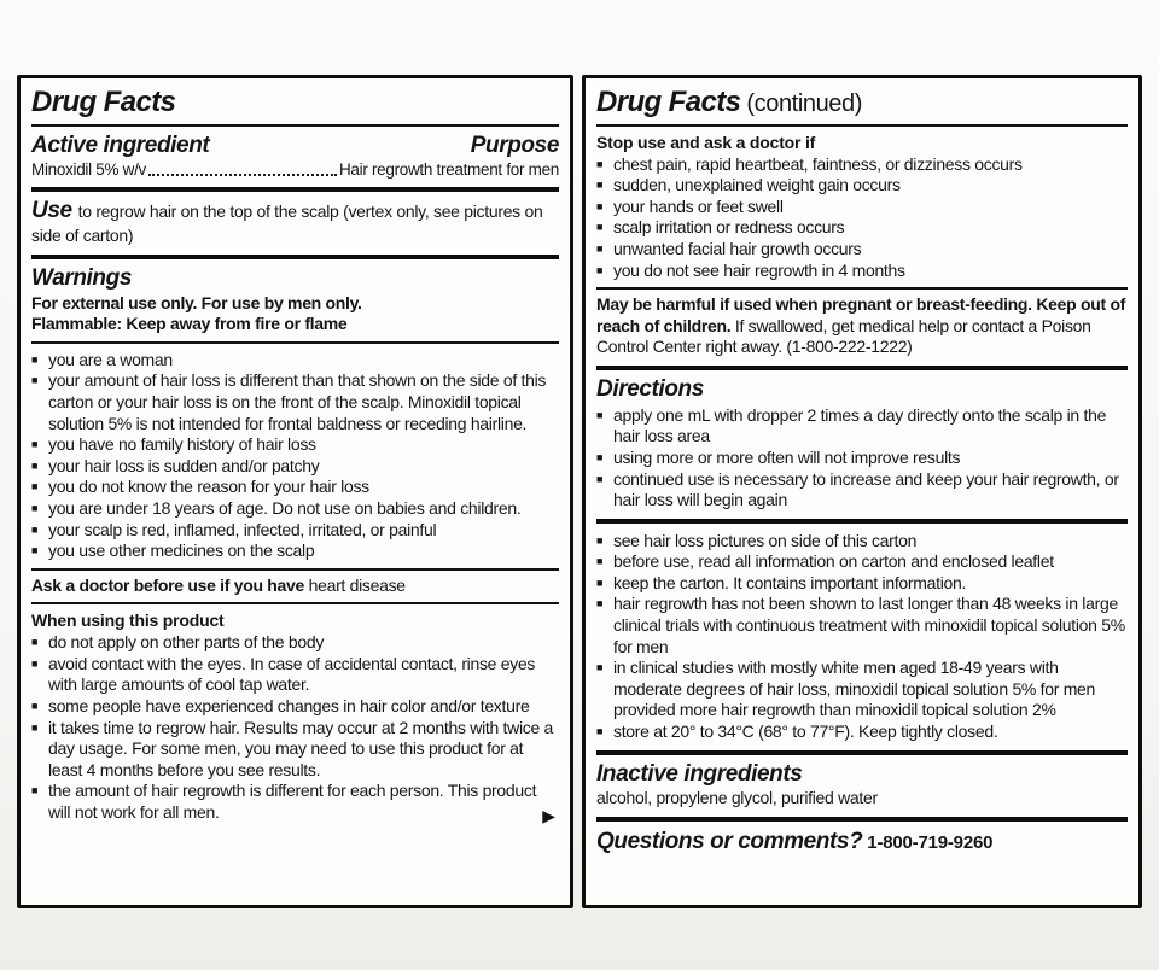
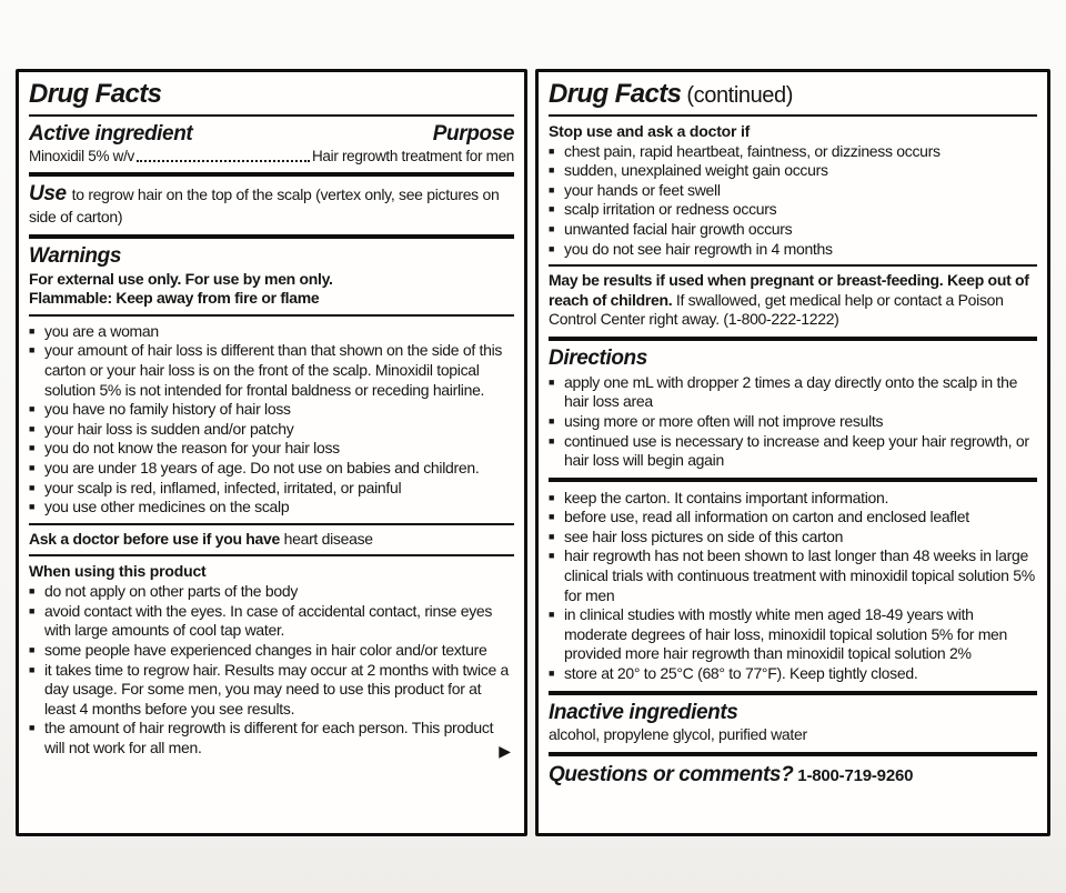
  Drug Facts
  Active ingredient
  Purpose
  Minoxidil 5% w/v
  Hair regrowth treatment for men
  Use to regrow hair on the top of the scalp (vertex only, see pictures on side of carton)
  Warnings
  For external use only. For use by men only.
  Flammable: Keep away from fire or flame
  ■
  you are a woman
  ■
  your amount of hair loss is different than that shown on the side of this carton or your hair loss is on the front of the scalp. Minoxidil topical solution 5% is not intended for frontal baldness or receding hairline.
  ■
  you have no family history of hair loss
  ■
  your hair loss is sudden and/or patchy
  ■
  you do not know the reason for your hair loss
  ■
  you are under 18 years of age. Do not use on babies and children.
  ■
  your scalp is red, inflamed, infected, irritated, or painful
  ■
  you use other medicines on the scalp
  Ask a doctor before use if you have heart disease
  When using this product
  ■
  do not apply on other parts of the body
  ■
  avoid contact with the eyes. In case of accidental contact, rinse eyes with large amounts of cool tap water.
  ■
  some people have experienced changes in hair color and/or texture
  ■
  it takes time to regrow hair. Results may occur at 2 months with twice a day usage. For some men, you may need to use this product for at least 4 months before you see results.
  ■
  the amount of hair regrowth is different for each person. This product will not work for all men.
  ▶
  Drug Facts (continued)
  Stop use and ask a doctor if
  ■
  chest pain, rapid heartbeat, faintness, or dizziness occurs
  ■
  sudden, unexplained weight gain occurs
  ■
  your hands or feet swell
  ■
  scalp irritation or redness occurs
  ■
  unwanted facial hair growth occurs
  ■
  you do not see hair regrowth in 4 months
- May be harmful if used when pregnant or breast-feeding. Keep out of reach of children. If swallowed, get medical help or contact a Poison Control Center right away. (1-800-222-1222)
+ May be results if used when pregnant or breast-feeding. Keep out of reach of children. If swallowed, get medical help or contact a Poison Control Center right away. (1-800-222-1222)
  Directions
  ■
  apply one mL with dropper 2 times a day directly onto the scalp in the hair loss area
  ■
  using more or more often will not improve results
  ■
  continued use is necessary to increase and keep your hair regrowth, or hair loss will begin again
  ■
- see hair loss pictures on side of this carton
+ keep the carton. It contains important information.
  ■
  before use, read all information on carton and enclosed leaflet
  ■
- keep the carton. It contains important information.
+ see hair loss pictures on side of this carton
  ■
  hair regrowth has not been shown to last longer than 48 weeks in large clinical trials with continuous treatment with minoxidil topical solution 5% for men
  ■
  in clinical studies with mostly white men aged 18-49 years with moderate degrees of hair loss, minoxidil topical solution 5% for men provided more hair regrowth than minoxidil topical solution 2%
  ■
- store at 20° to 34°C (68° to 77°F). Keep tightly closed.
+ store at 20° to 25°C (68° to 77°F). Keep tightly closed.
  Inactive ingredients
  alcohol, propylene glycol, purified water
  Questions or comments?
  1-800-719-9260
